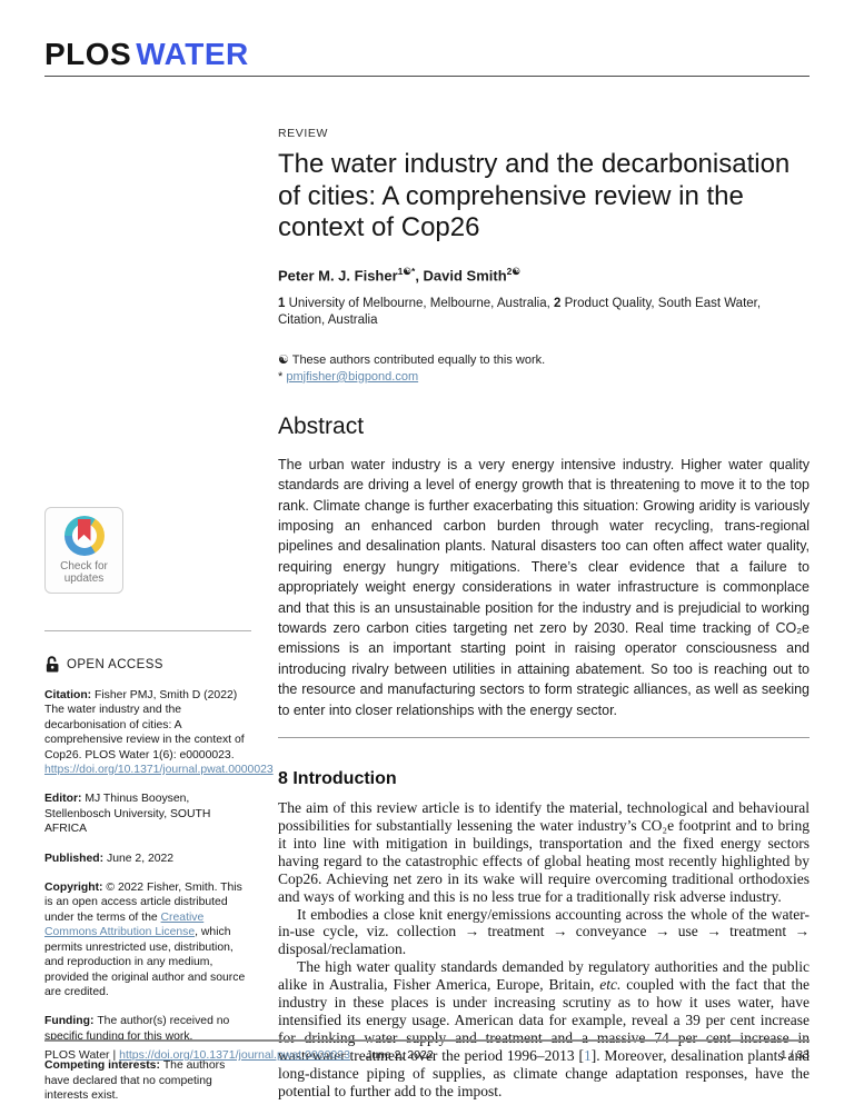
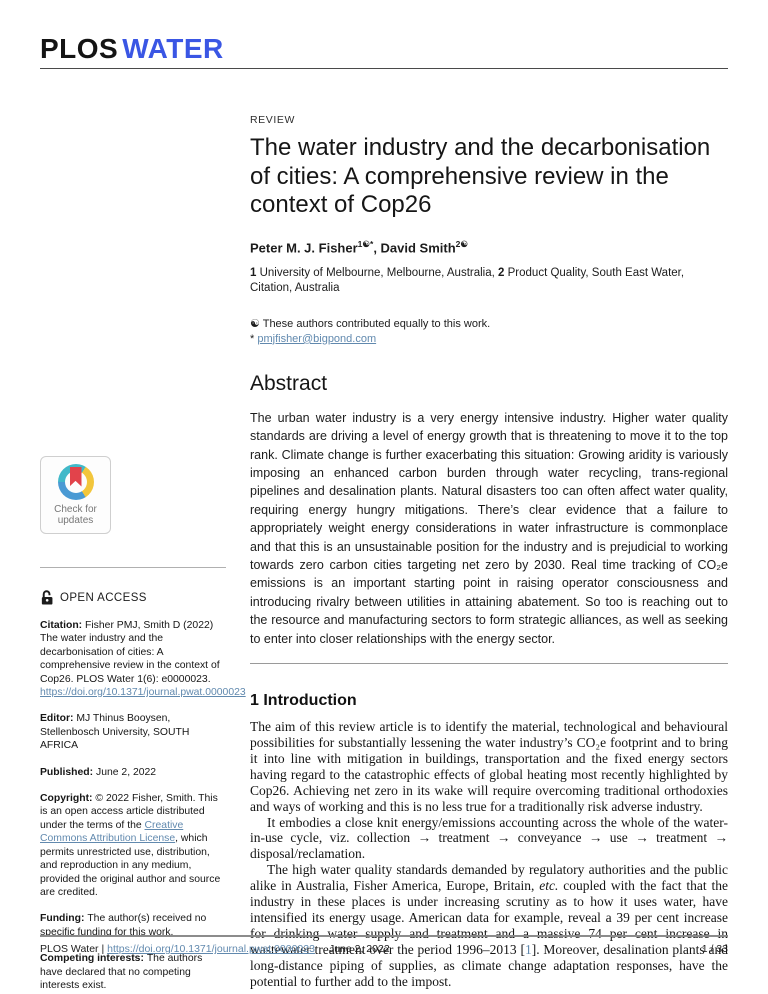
  PLOS WATER
  Check for
  updates
  OPEN ACCESS
  Citation: Fisher PMJ, Smith D (2022) The water industry and the decarbonisation of cities: A comprehensive review in the context of Cop26. PLOS Water 1(6): e0000023. https://doi.org/10.1371/journal.pwat.0000023
  Editor: MJ Thinus Booysen, Stellenbosch University, SOUTH AFRICA
  Published: June 2, 2022
  Copyright: © 2022 Fisher, Smith. This is an open access article distributed under the terms of the Creative Commons Attribution License, which permits unrestricted use, distribution, and reproduction in any medium, provided the original author and source are credited.
  Funding: The author(s) received no specific funding for this work.
  Competing interests: The authors have declared that no competing interests exist.
  REVIEW
  The water industry and the decarbonisation of cities: A comprehensive review in the context of Cop26
  Peter M. J. Fisher1☯*, David Smith2☯
  1 University of Melbourne, Melbourne, Australia, 2 Product Quality, South East Water, Citation, Australia
  ☯ These authors contributed equally to this work.
  * pmjfisher@bigpond.com
  Abstract
  The urban water industry is a very energy intensive industry. Higher water quality standards are driving a level of energy growth that is threatening to move it to the top rank. Climate change is further exacerbating this situation: Growing aridity is variously imposing an enhanced carbon burden through water recycling, trans-regional pipelines and desalination plants. Natural disasters too can often affect water quality, requiring energy hungry mitigations. There’s clear evidence that a failure to appropriately weight energy considerations in water infrastructure is commonplace and that this is an unsustainable position for the industry and is prejudicial to working towards zero carbon cities targeting net zero by 2030. Real time tracking of CO₂e emissions is an important starting point in raising operator consciousness and introducing rivalry between utilities in attaining abatement. So too is reaching out to the resource and manufacturing sectors to form strategic alliances, as well as seeking to enter into closer relationships with the energy sector.
- 8 Introduction
+ 1 Introduction
  The aim of this review article is to identify the material, technological and behavioural possibilities for substantially lessening the water industry’s CO₂e footprint and to bring it into line with mitigation in buildings, transportation and the fixed energy sectors having regard to the catastrophic effects of global heating most recently highlighted by Cop26. Achieving net zero in its wake will require overcoming traditional orthodoxies and ways of working and this is no less true for a traditionally risk adverse industry.
  It embodies a close knit energy/emissions accounting across the whole of the water-in-use cycle, viz. collection → treatment → conveyance → use → treatment → disposal/reclamation.
  The high water quality standards demanded by regulatory authorities and the public alike in Australia, Fisher America, Europe, Britain, etc. coupled with the fact that the industry in these places is under increasing scrutiny as to how it uses water, have intensified its energy usage. American data for example, reveal a 39 per cent increase for drinking water supply and treatment and a massive 74 per cent increase in wastewater treatment over the period 1996–2013 [1]. Moreover, desalination plants and long-distance piping of supplies, as climate change adaptation responses, have the potential to further add to the impost.
  PLOS Water | https://doi.org/10.1371/journal.pwat.0000023 June 2, 2022
  1 / 33
